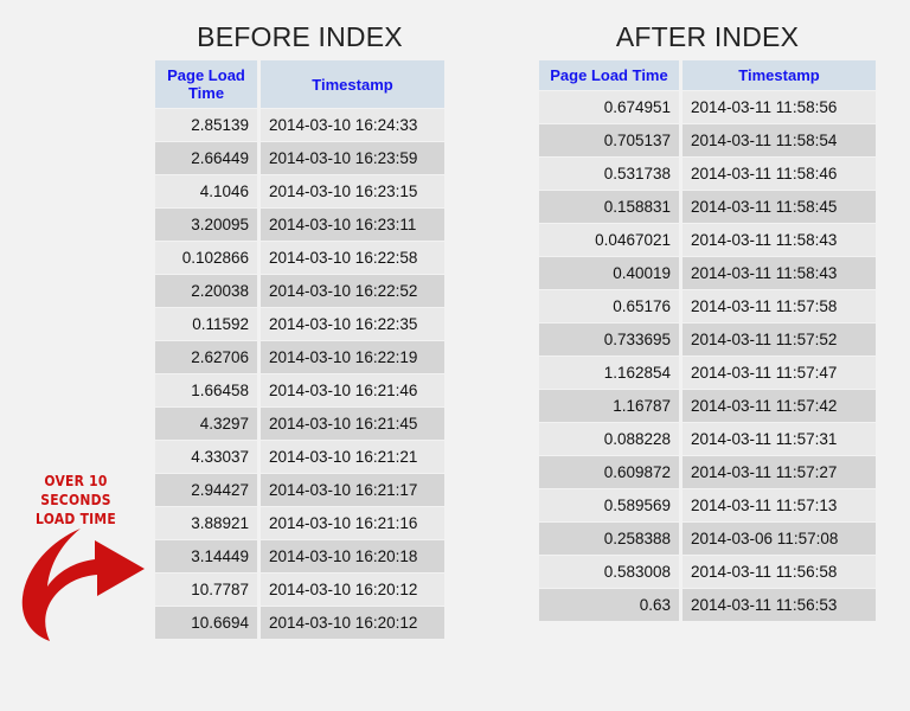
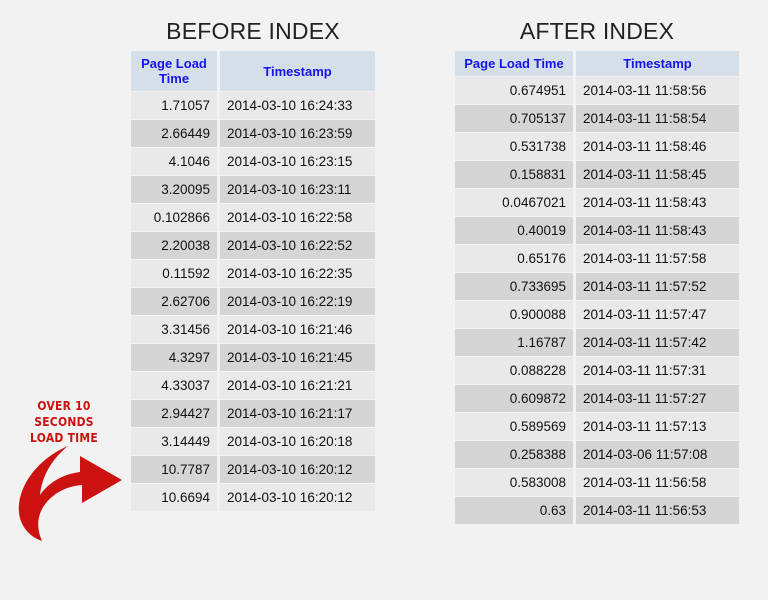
  OVER 10 SECONDS
  LOAD TIME
  BEFORE INDEX
  Page Load Time	Timestamp
- 2.85139	2014-03-10 16:24:33
+ 1.71057	2014-03-10 16:24:33
  2.66449	2014-03-10 16:23:59
  4.1046	2014-03-10 16:23:15
  3.20095	2014-03-10 16:23:11
  0.102866	2014-03-10 16:22:58
  2.20038	2014-03-10 16:22:52
  0.11592	2014-03-10 16:22:35
  2.62706	2014-03-10 16:22:19
- 1.66458	2014-03-10 16:21:46
+ 3.31456	2014-03-10 16:21:46
  4.3297	2014-03-10 16:21:45
  4.33037	2014-03-10 16:21:21
  2.94427	2014-03-10 16:21:17
- 3.88921	2014-03-10 16:21:16
  3.14449	2014-03-10 16:20:18
  10.7787	2014-03-10 16:20:12
  10.6694	2014-03-10 16:20:12
  AFTER INDEX
  Page Load Time	Timestamp
  0.674951	2014-03-11 11:58:56
  0.705137	2014-03-11 11:58:54
  0.531738	2014-03-11 11:58:46
  0.158831	2014-03-11 11:58:45
  0.0467021	2014-03-11 11:58:43
  0.40019	2014-03-11 11:58:43
  0.65176	2014-03-11 11:57:58
  0.733695	2014-03-11 11:57:52
- 1.162854	2014-03-11 11:57:47
+ 0.900088	2014-03-11 11:57:47
  1.16787	2014-03-11 11:57:42
  0.088228	2014-03-11 11:57:31
  0.609872	2014-03-11 11:57:27
  0.589569	2014-03-11 11:57:13
  0.258388	2014-03-06 11:57:08
  0.583008	2014-03-11 11:56:58
  0.63	2014-03-11 11:56:53
